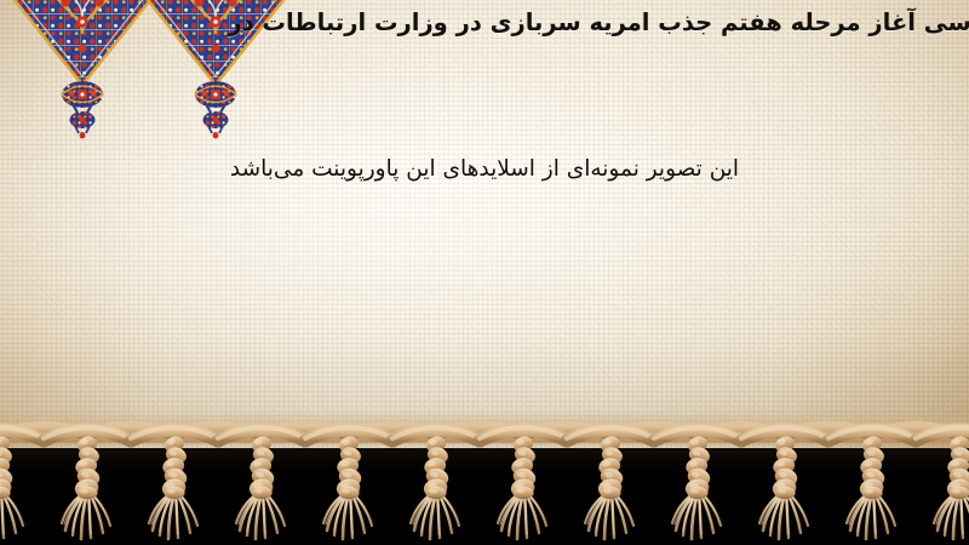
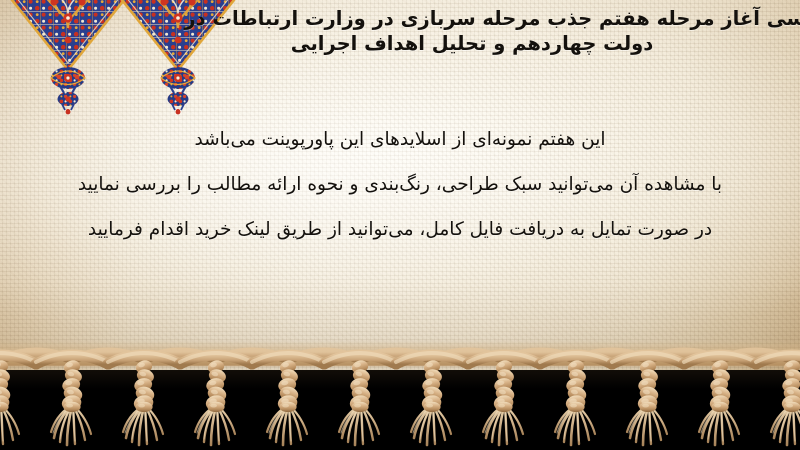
- سی آغاز مرحله هفتم جذب امریه سربازی در وزارت ارتباطات در
+ سی آغاز مرحله هفتم جذب مرحله سربازی در وزارت ارتباطات در
+ دولت چهاردهم و تحلیل اهداف اجرایی
- این تصویر نمونه‌ای از اسلایدهای این پاورپوینت می‌باشد
+ این هفتم نمونه‌ای از اسلایدهای این پاورپوینت می‌باشد
+ با مشاهده آن میتوانید سبک طراحی، رنگ‌بندی و نحوه ارائه مطالب را بررسی نمایید
+ در صورت تمایل به دریافت فایل کامل، می‌توانید از طریق لینک خرید اقدام فرمایید
